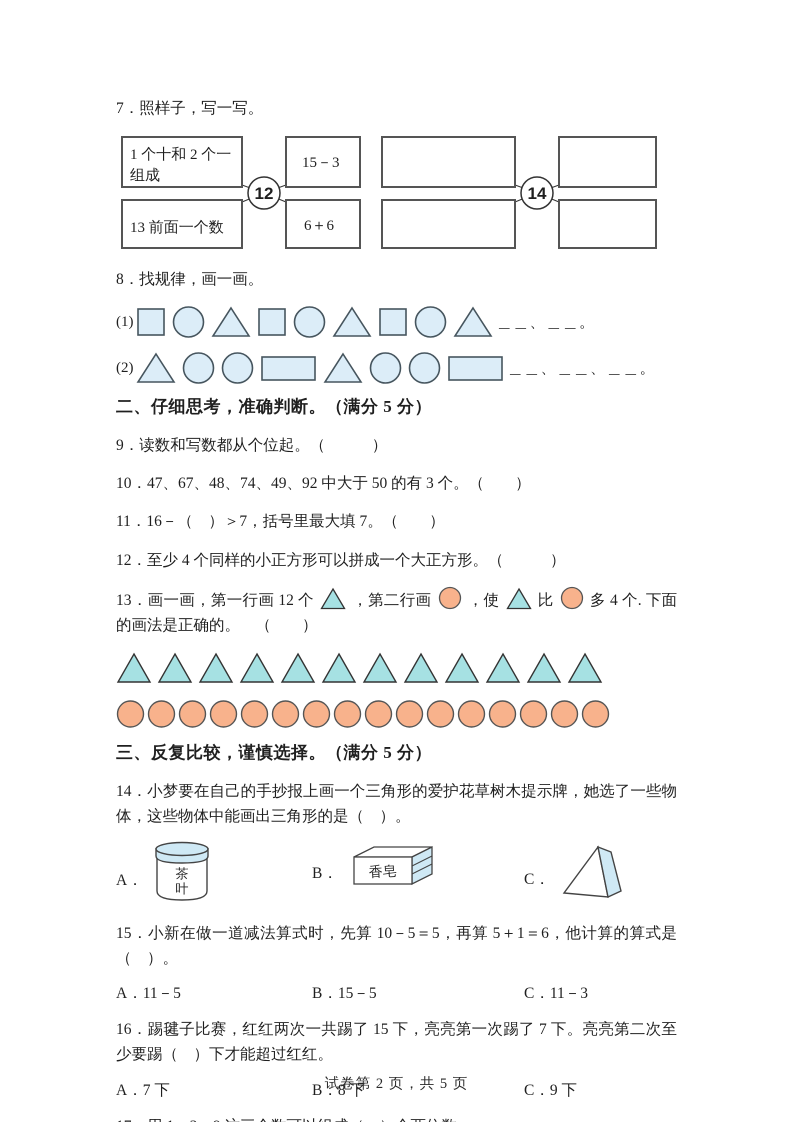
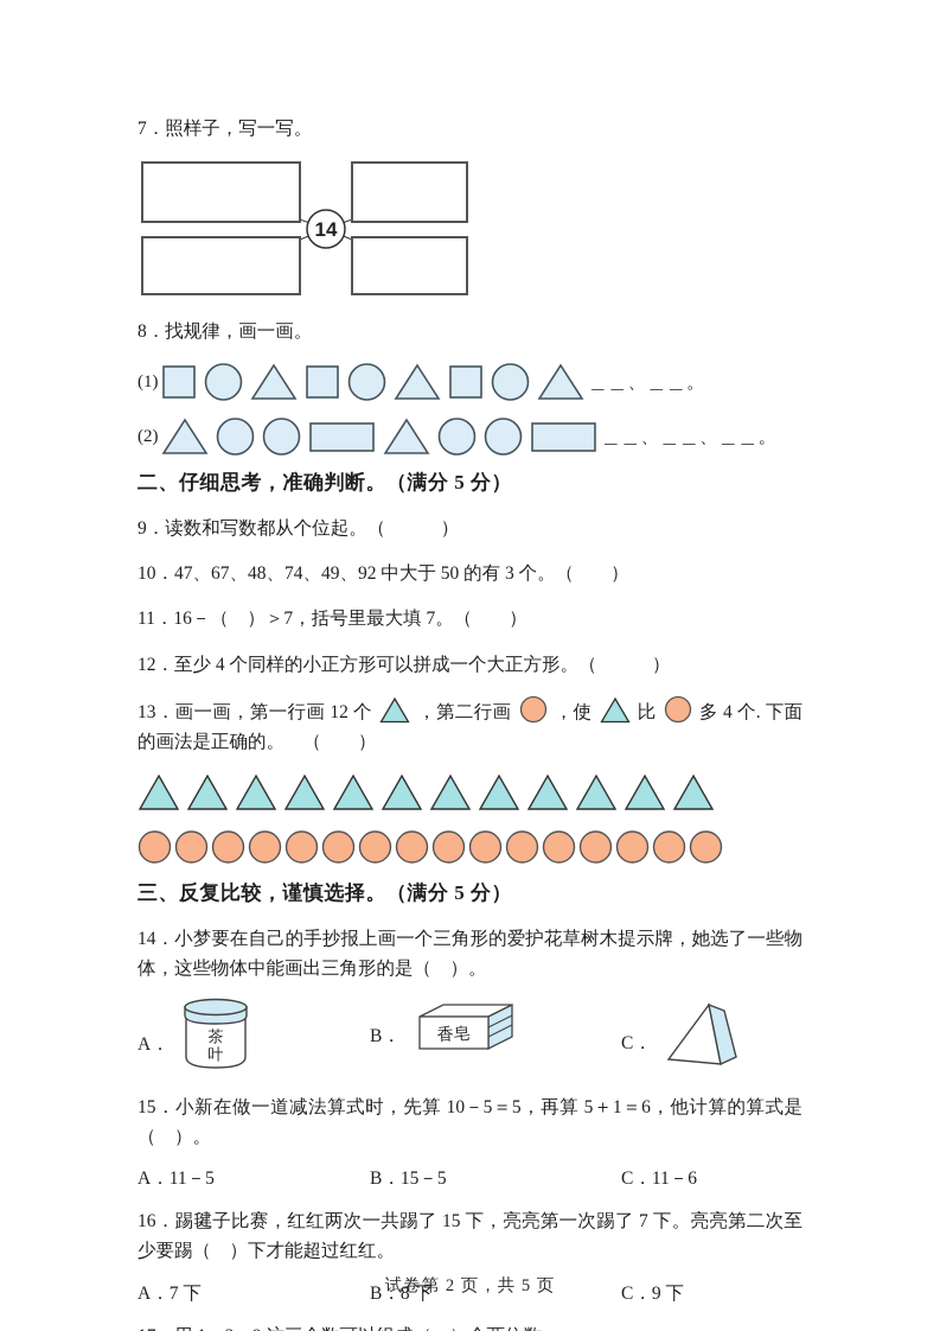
  7．照样子，写一写。
- 1 个十和 2 个一
- 组成
- 13 前面一个数
- 15－3
- 6＋6
- 12
  14
  8．找规律，画一画。
  (1)
  ＿＿、＿＿。
  (2)
  ＿＿、＿＿、＿＿。
  二、仔细思考，准确判断。（满分 5 分）
  9．读数和写数都从个位起。（ ）
  10．47、67、48、74、49、92 中大于 50 的有 3 个。（ ）
  11．16－（ ）＞7，括号里最大填 7。（ ）
  12．至少 4 个同样的小正方形可以拼成一个大正方形。（ ）
  13．画一画，第一行画 12 个 ，第二行画 ，使 比 多 4 个. 下面的画法是正确的。 （ ）
  三、反复比较，谨慎选择。（满分 5 分）
  14．小梦要在自己的手抄报上画一个三角形的爱护花草树木提示牌，她选了一些物体，这些物体中能画出三角形的是（ ）。
  A．
  茶
  叶
  B．
  C．
  15．小新在做一道减法算式时，先算 10－5＝5，再算 5＋1＝6，他计算的算式是（ ）。
  A．11－5
  B．15－5
- C．11－3
+ C．11－6
  16．踢毽子比赛，红红两次一共踢了 15 下，亮亮第一次踢了 7 下。亮亮第二次至少要踢（ ）下才能超过红红。
  A．7 下
  B．8 下
  C．9 下
  试卷第 2 页，共 5 页
